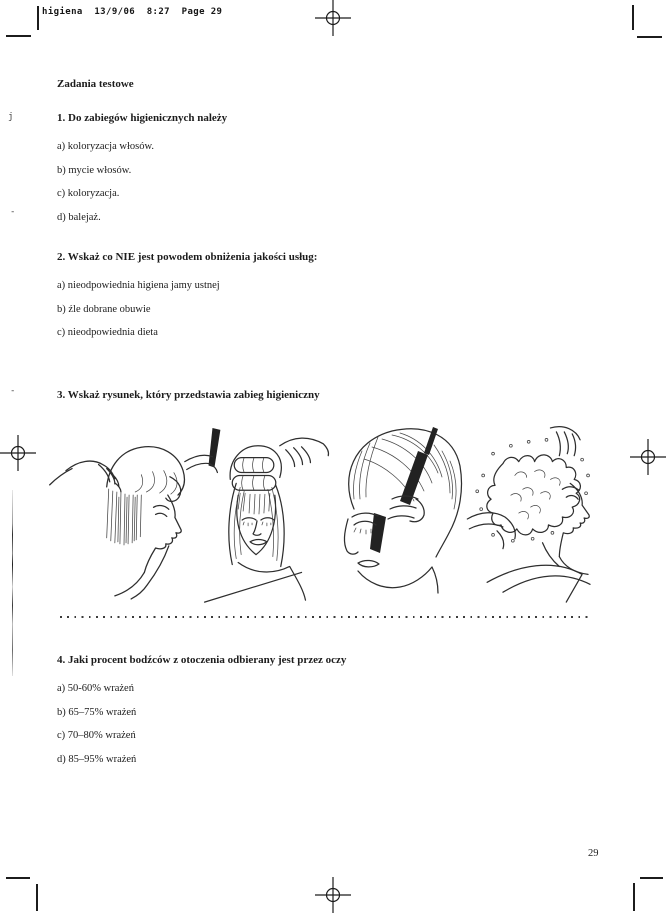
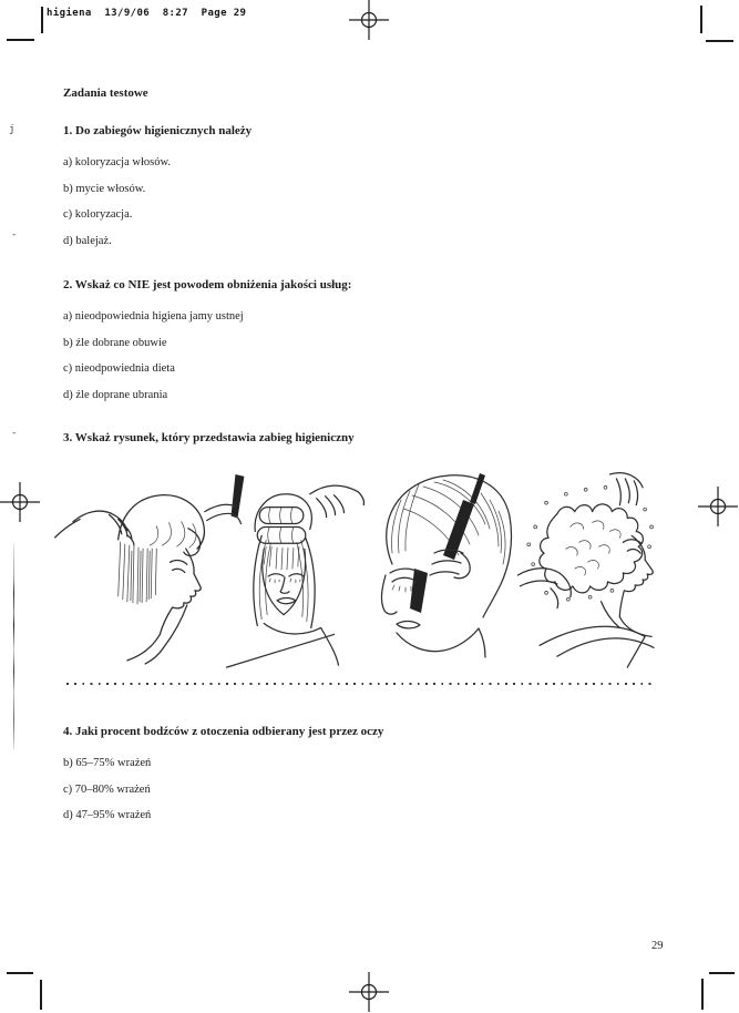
  higiena 13/9/06 8:27 Page 29
  j
  -
  -
  Zadania testowe
  1. Do zabiegów higienicznych należy
  a) koloryzacja włosów.
  b) mycie włosów.
  c) koloryzacja.
  d) balejaż.
  2. Wskaż co NIE jest powodem obniżenia jakości usług:
  a) nieodpowiednia higiena jamy ustnej
  b) źle dobrane obuwie
  c) nieodpowiednia dieta
+ d) źle doprane ubrania
  3. Wskaż rysunek, który przedstawia zabieg higieniczny
  4. Jaki procent bodźców z otoczenia odbierany jest przez oczy
- a) 50-60% wrażeń
  b) 65–75% wrażeń
  c) 70–80% wrażeń
- d) 85–95% wrażeń
+ d) 47–95% wrażeń
  29
